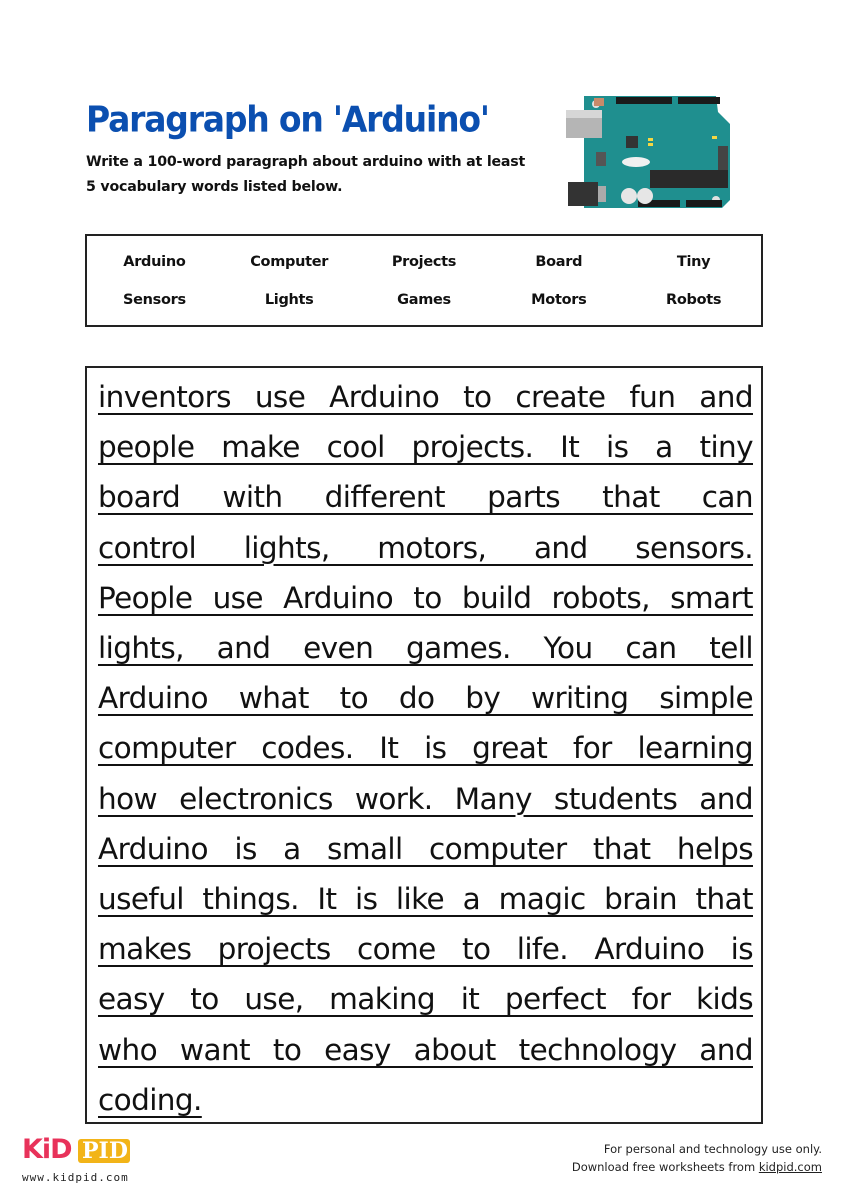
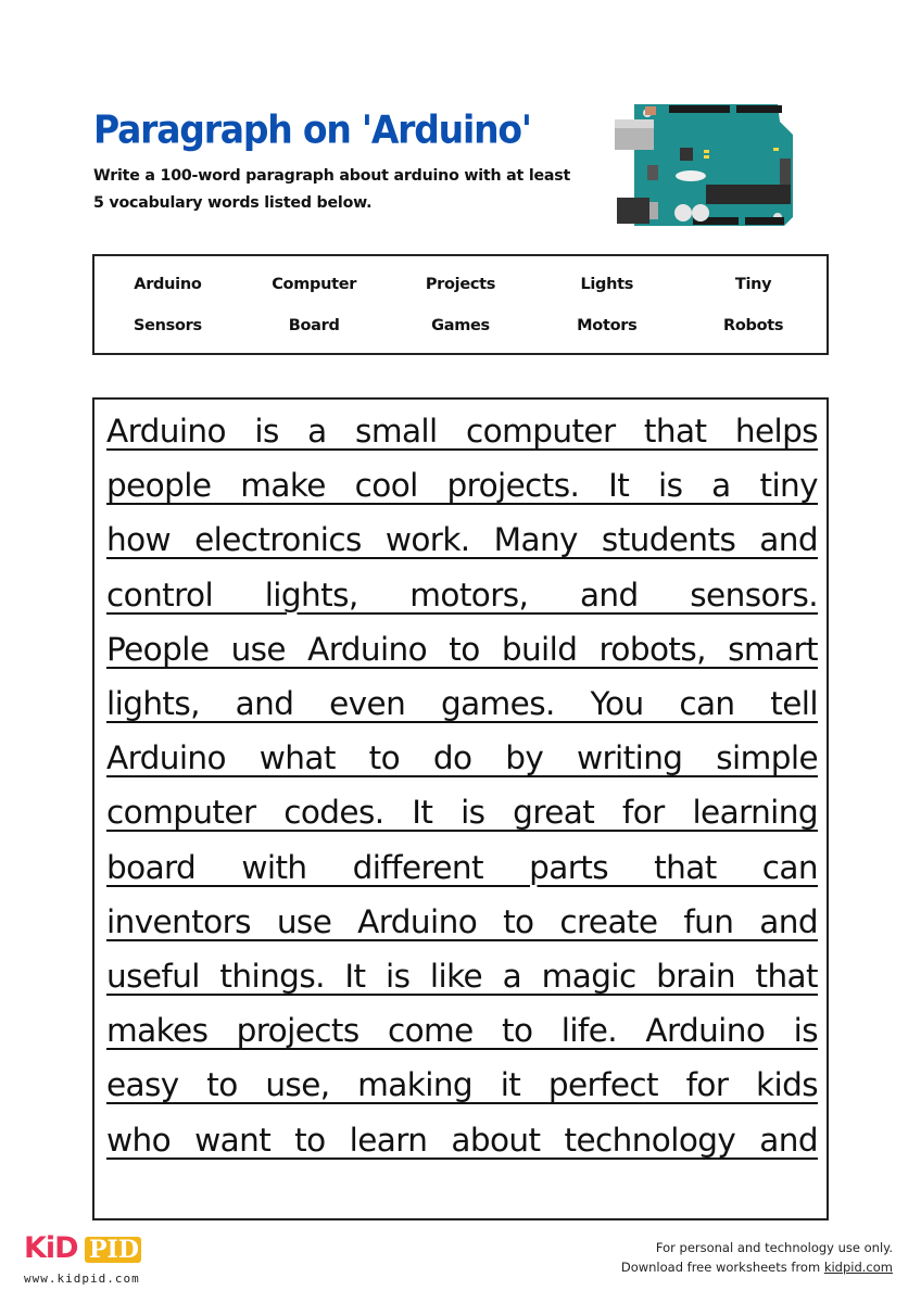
  Paragraph on 'Arduino'
  Write a 100-word paragraph about arduino with at least 5 vocabulary words listed below.
  Arduino
  Computer
  Projects
- Board
+ Lights
  Tiny
  Sensors
- Lights
+ Board
  Games
  Motors
  Robots
- inventors use Arduino to create fun and
+ Arduino is a small computer that helps
  people make cool projects. It is a tiny
- board with different parts that can
+ how electronics work. Many students and
  control lights, motors, and sensors.
  People use Arduino to build robots, smart
  lights, and even games. You can tell
  Arduino what to do by writing simple
  computer codes. It is great for learning
- how electronics work. Many students and
+ board with different parts that can
- Arduino is a small computer that helps
+ inventors use Arduino to create fun and
  useful things. It is like a magic brain that
  makes projects come to life. Arduino is
  easy to use, making it perfect for kids
- who want to easy about technology and
+ who want to learn about technology and
- coding.
  KiD
  PID
  www.kidpid.com
  For personal and technology use only.
  Download free worksheets from kidpid.com
